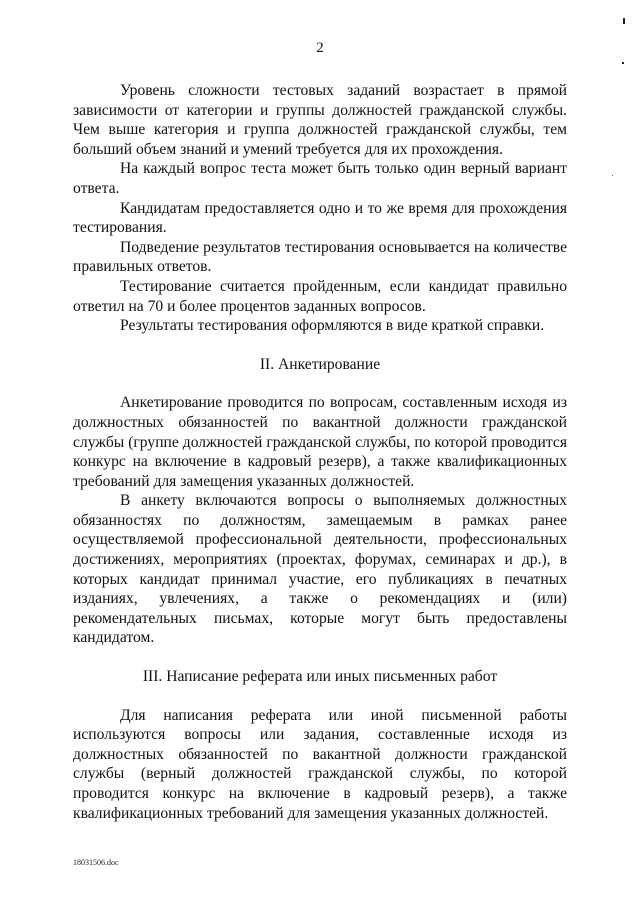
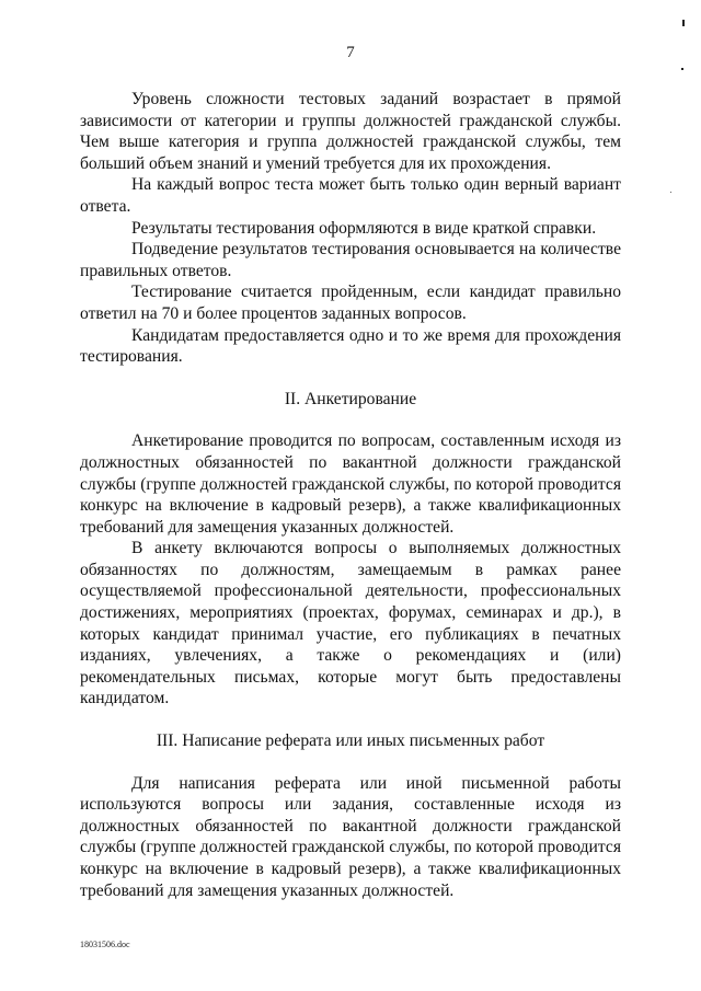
- 2
+ 7
  Уровень сложности тестовых заданий возрастает в прямой зависимости от категории и группы должностей гражданской службы. Чем выше категория и группа должностей гражданской службы, тем больший объем знаний и умений требуется для их прохождения.
  На каждый вопрос теста может быть только один верный вариант ответа.
- Кандидатам предоставляется одно и то же время для прохождения тестирования.
+ Результаты тестирования оформляются в виде краткой справки.
  Подведение результатов тестирования основывается на количестве правильных ответов.
  Тестирование считается пройденным, если кандидат правильно ответил на 70 и более процентов заданных вопросов.
- Результаты тестирования оформляются в виде краткой справки.
+ Кандидатам предоставляется одно и то же время для прохождения тестирования.
  II. Анкетирование
  Анкетирование проводится по вопросам, составленным исходя из должностных обязанностей по вакантной должности гражданской службы (группе должностей гражданской службы, по которой проводится конкурс на включение в кадровый резерв), а также квалификационных требований для замещения указанных должностей.
  В анкету включаются вопросы о выполняемых должностных обязанностях по должностям, замещаемым в рамках ранее осуществляемой профессиональной деятельности, профессиональных достижениях, мероприятиях (проектах, форумах, семинарах и др.), в которых кандидат принимал участие, его публикациях в печатных изданиях, увлечениях, а также о рекомендациях и (или) рекомендательных письмах, которые могут быть предоставлены кандидатом.
  III. Написание реферата или иных письменных работ
- Для написания реферата или иной письменной работы используются вопросы или задания, составленные исходя из должностных обязанностей по вакантной должности гражданской службы (верный должностей гражданской службы, по которой проводится конкурс на включение в кадровый резерв), а также квалификационных требований для замещения указанных должностей.
+ Для написания реферата или иной письменной работы используются вопросы или задания, составленные исходя из должностных обязанностей по вакантной должности гражданской службы (группе должностей гражданской службы, по которой проводится конкурс на включение в кадровый резерв), а также квалификационных требований для замещения указанных должностей.
  18031506.doc
